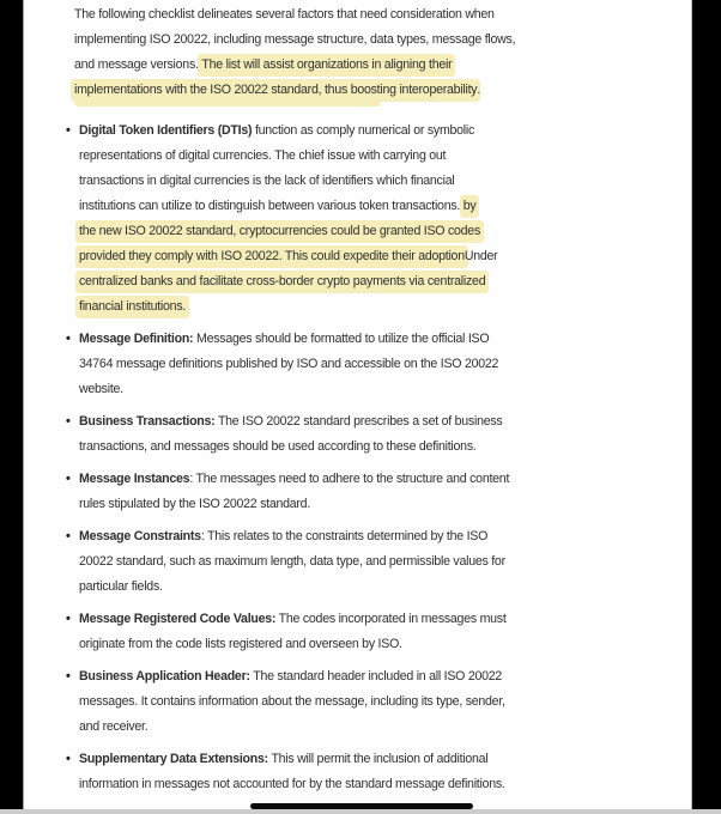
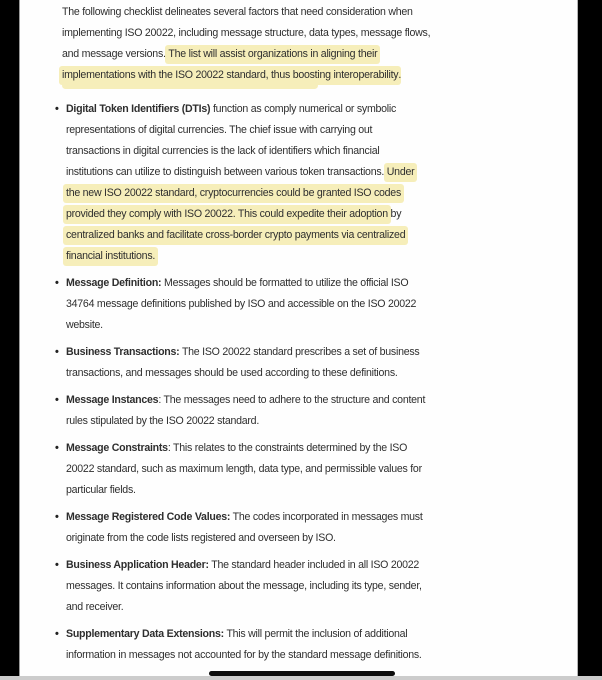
  The following checklist delineates several factors that need consideration when
  implementing ISO 20022, including message structure, data types, message flows,
  and message versions The list will assist organizations in aligning their
  implementations with the ISO 20022 standard, thus boosting interoperability.
  •
  Digital Token Identifiers (DTIs) function as comply numerical or symbolic
  representations of digital currencies. The chief issue with carrying out
  transactions in digital currencies is the lack of identifiers which financial
- institutions can utilize to distinguish between various token transactions. by
+ institutions can utilize to distinguish between various token transactions. Under
  the new ISO 20022 standard, cryptocurrencies could be granted ISO codes
- provided they comply with ISO 20022. This could expedite their adoptionUnder
+ provided they comply with ISO 20022. This could expedite their adoption by
  centralized banks and facilitate cross-border crypto payments via centralized
  financial institutions.
  •
  Message Definition: Messages should be formatted to utilize the official ISO
  34764 message definitions published by ISO and accessible on the ISO 20022
  website.
  •
  Business Transactions: The ISO 20022 standard prescribes a set of business
  transactions, and messages should be used according to these definitions.
  •
  Message Instances: The messages need to adhere to the structure and content
  rules stipulated by the ISO 20022 standard.
  •
  Message Constraints: This relates to the constraints determined by the ISO
  20022 standard, such as maximum length, data type, and permissible values for
  particular fields.
  •
  Message Registered Code Values: The codes incorporated in messages must
  originate from the code lists registered and overseen by ISO.
  •
  Business Application Header: The standard header included in all ISO 20022
  messages. It contains information about the message, including its type, sender,
  and receiver.
  •
  Supplementary Data Extensions: This will permit the inclusion of additional
  information in messages not accounted for by the standard message definitions.
